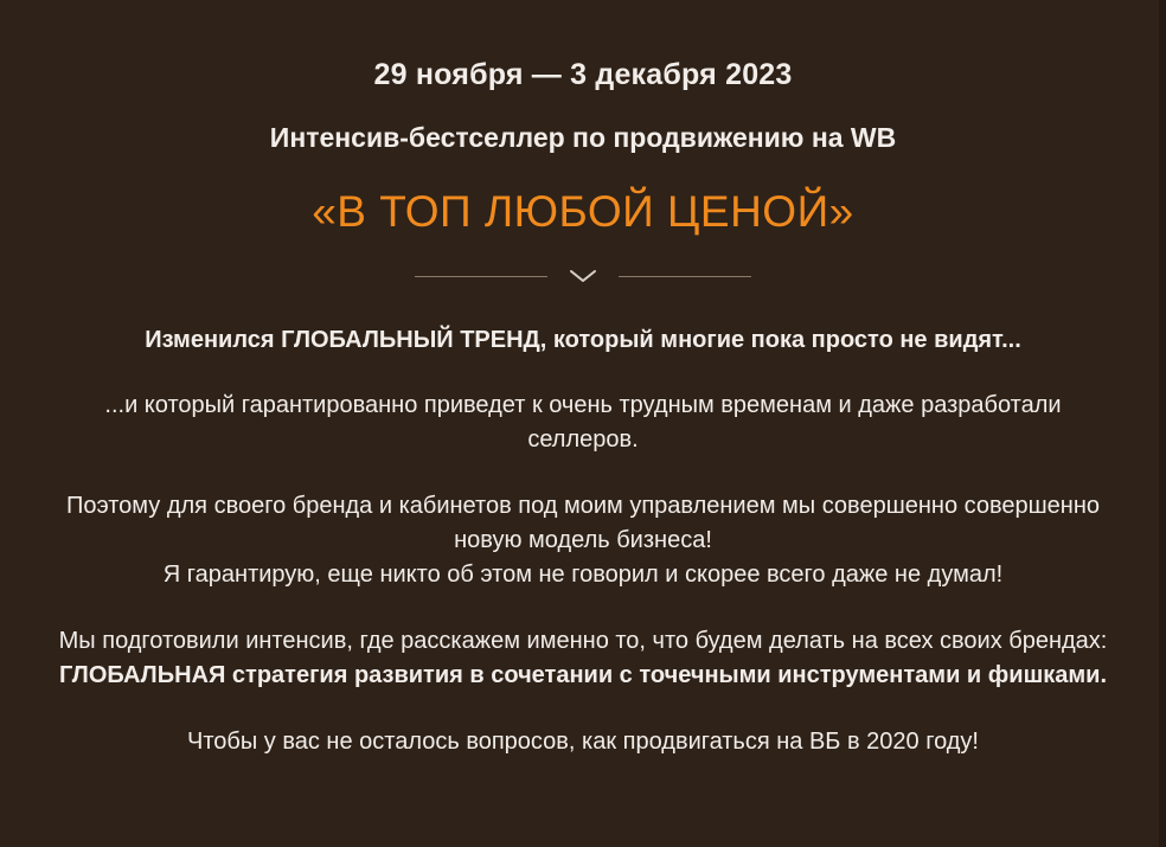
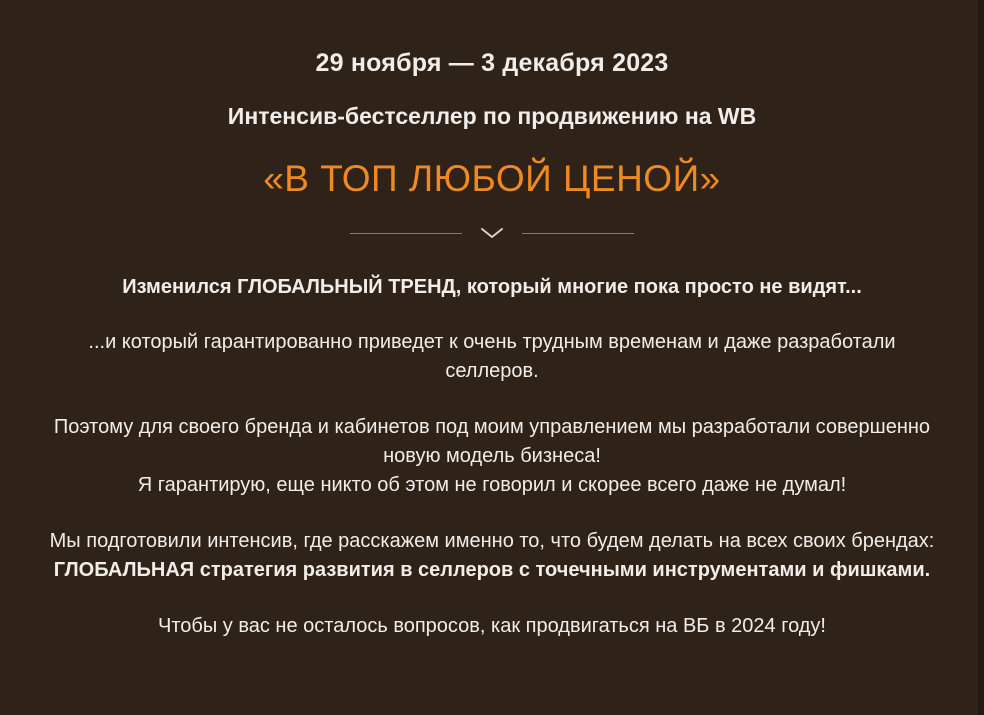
  29 ноября — 3 декабря 2023
  Интенсив-бестселлер по продвижению на WB
  «В ТОП ЛЮБОЙ ЦЕНОЙ»
  Изменился ГЛОБАЛЬНЫЙ ТРЕНД, который многие пока просто не видят...
  ...и который гарантированно приведет к очень трудным временам и даже разработали селлеров.
- Поэтому для своего бренда и кабинетов под моим управлением мы совершенно совершенно новую модель бизнеса!
+ Поэтому для своего бренда и кабинетов под моим управлением мы разработали совершенно новую модель бизнеса!
  Я гарантирую, еще никто об этом не говорил и скорее всего даже не думал!
  Мы подготовили интенсив, где расскажем именно то, что будем делать на всех своих брендах:
- ГЛОБАЛЬНАЯ стратегия развития в сочетании с точечными инструментами и фишками.
+ ГЛОБАЛЬНАЯ стратегия развития в селлеров с точечными инструментами и фишками.
- Чтобы у вас не осталось вопросов, как продвигаться на ВБ в 2020 году!
+ Чтобы у вас не осталось вопросов, как продвигаться на ВБ в 2024 году!
